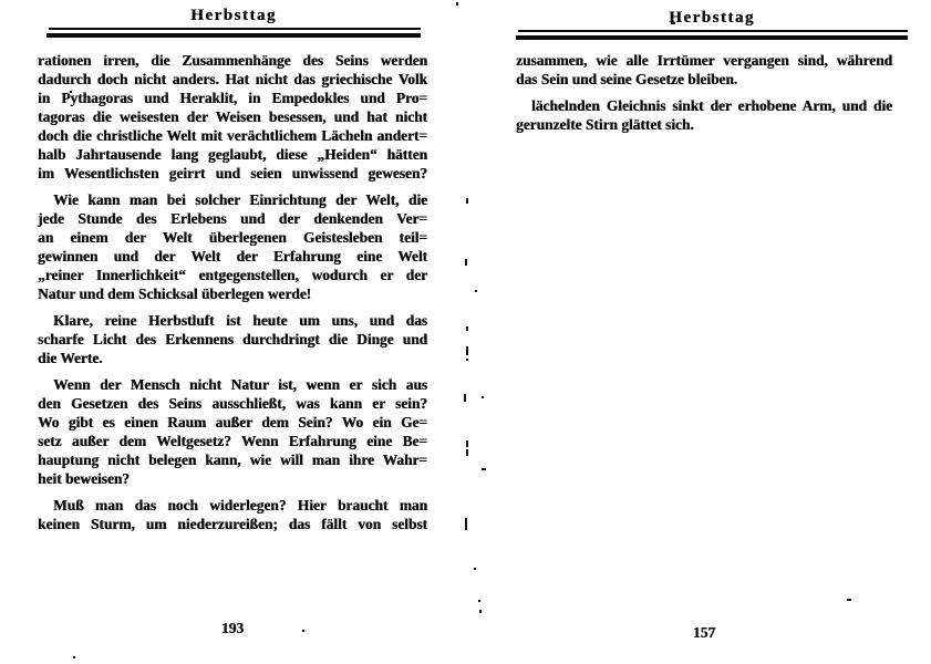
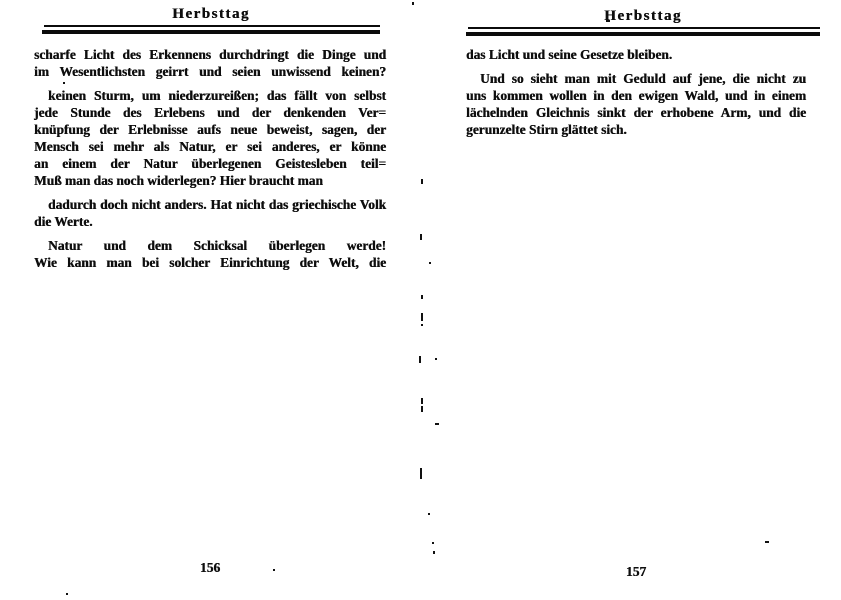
  Herbsttag
- rationen irren, die Zusammenhänge des Seins werden
- dadurch doch nicht anders. Hat nicht das griechische Volk
+ scharfe Licht des Erkennens durchdringt die Dinge und
- in Pythagoras und Heraklit, in Empedokles und Pro=
- tagoras die weisesten der Weisen besessen, und hat nicht
- doch die christliche Welt mit verächtlichem Lächeln andert=
- halb Jahrtausende lang geglaubt, diese „Heiden“ hätten
- im Wesentlichsten geirrt und seien unwissend gewesen?
+ im Wesentlichsten geirrt und seien unwissend keinen?
- Wie kann man bei solcher Einrichtung der Welt, die
+ keinen Sturm, um niederzureißen; das fällt von selbst
  jede Stunde des Erlebens und der denkenden Ver=
+ knüpfung der Erlebnisse aufs neue beweist, sagen, der
+ Mensch sei mehr als Natur, er sei anderes, er könne
- an einem der Welt überlegenen Geistesleben teil=
+ an einem der Natur überlegenen Geistesleben teil=
- gewinnen und der Welt der Erfahrung eine Welt
- „reiner Innerlichkeit“ entgegenstellen, wodurch er der
- Natur und dem Schicksal überlegen werde!
+ Muß man das noch widerlegen? Hier braucht man
- Klare, reine Herbstluft ist heute um uns, und das
- scharfe Licht des Erkennens durchdringt die Dinge und
+ dadurch doch nicht anders. Hat nicht das griechische Volk
  die Werte.
- Wenn der Mensch nicht Natur ist, wenn er sich aus
- den Gesetzen des Seins ausschließt, was kann er sein?
- Wo gibt es einen Raum außer dem Sein? Wo ein Ge=
- setz außer dem Weltgesetz? Wenn Erfahrung eine Be=
- hauptung nicht belegen kann, wie will man ihre Wahr=
- heit beweisen?
- Muß man das noch widerlegen? Hier braucht man
+ Natur und dem Schicksal überlegen werde!
- keinen Sturm, um niederzureißen; das fällt von selbst
+ Wie kann man bei solcher Einrichtung der Welt, die
- 193
+ 156
  Herbsttag
- zusammen, wie alle Irrtümer vergangen sind, während
- das Sein und seine Gesetze bleiben.
+ das Licht und seine Gesetze bleiben.
+ Und so sieht man mit Geduld auf jene, die nicht zu
+ uns kommen wollen in den ewigen Wald, und in einem
  lächelnden Gleichnis sinkt der erhobene Arm, und die
  gerunzelte Stirn glättet sich.
  157
